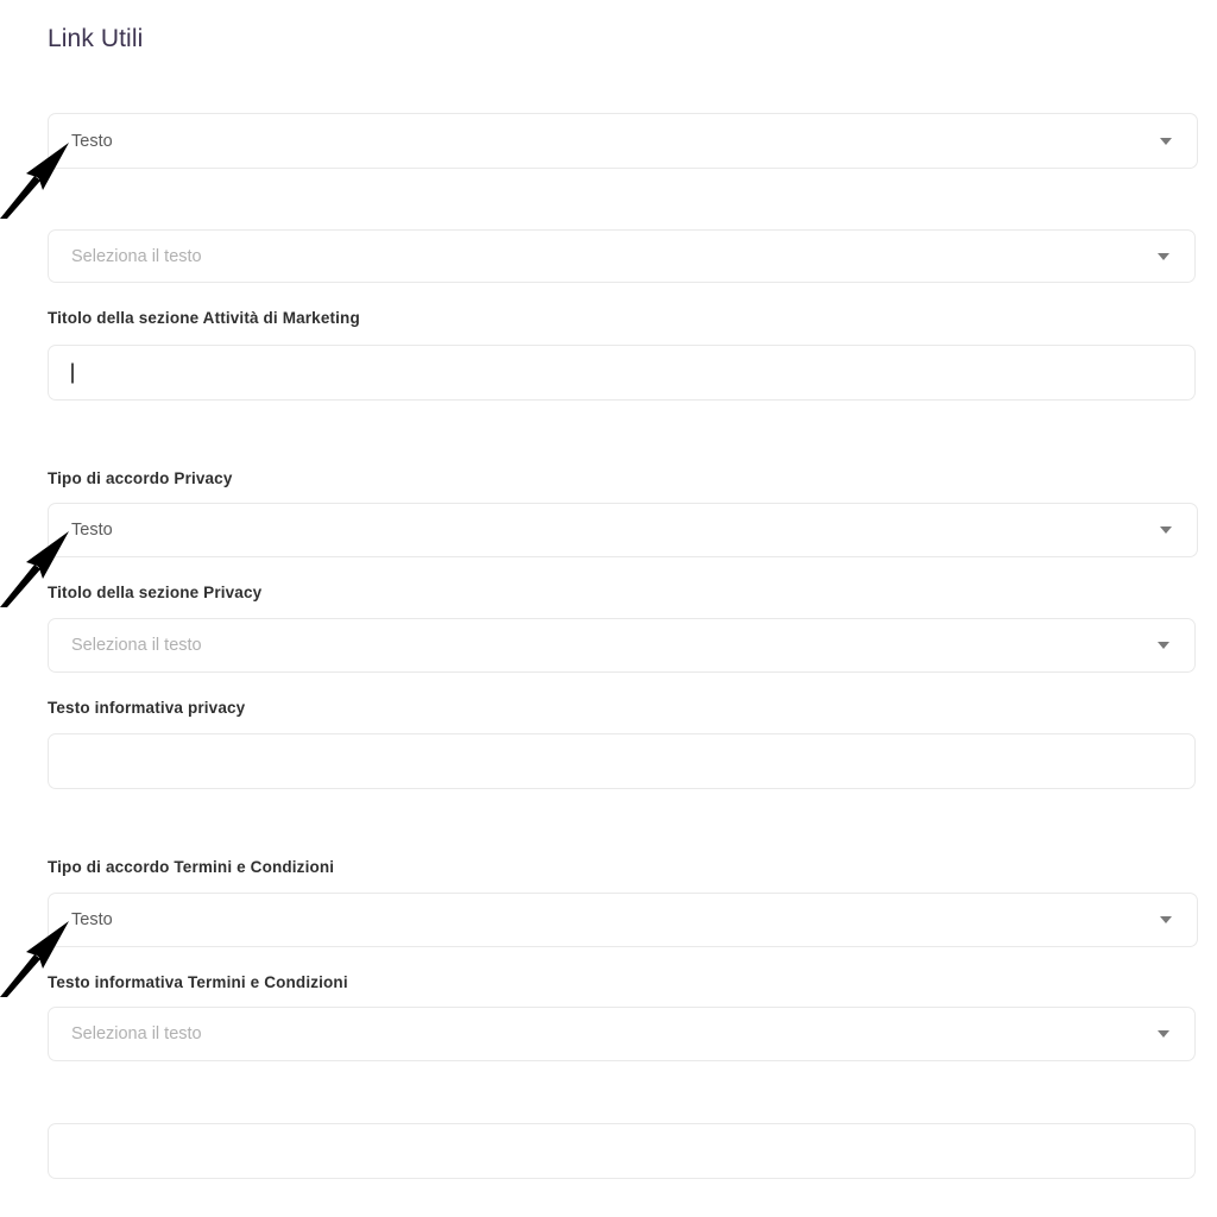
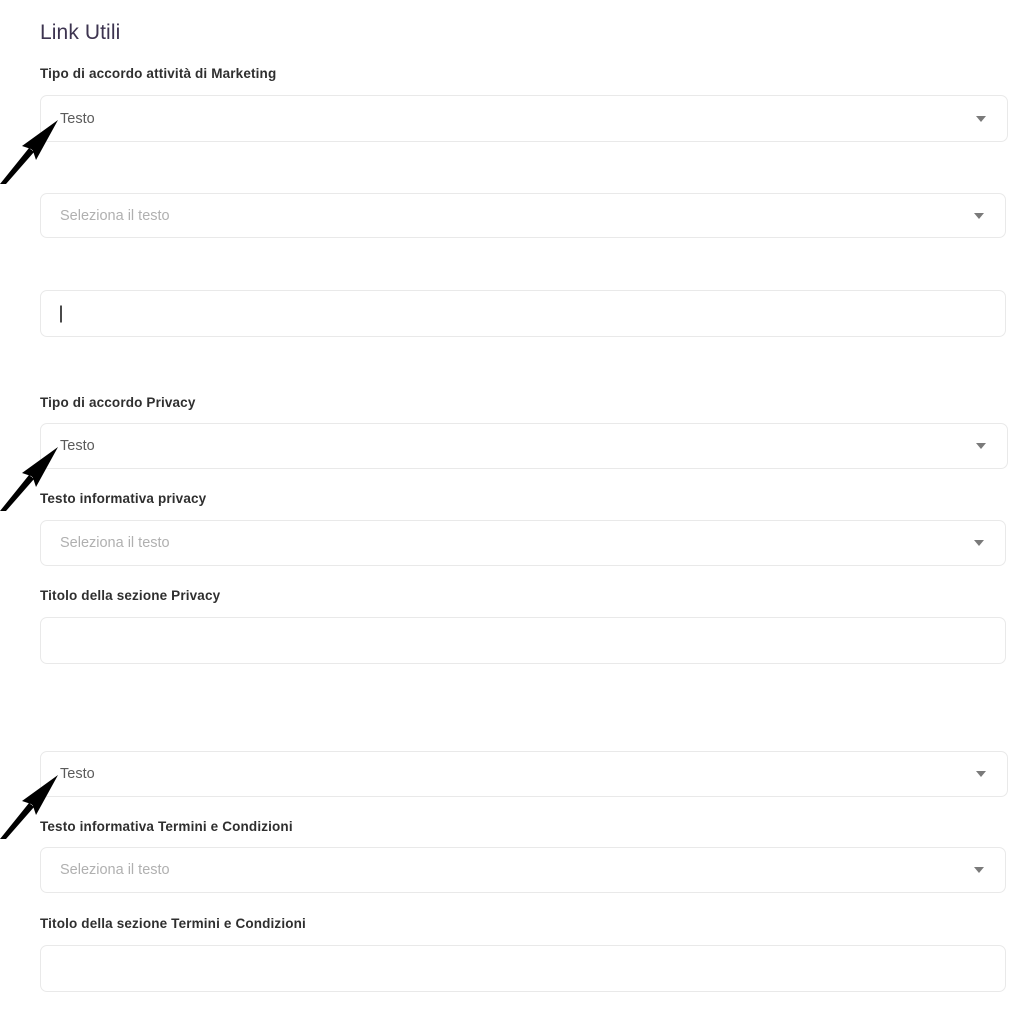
  Link Utili
+ Tipo di accordo attività di Marketing
  Testo
  Seleziona il testo
- Titolo della sezione Attività di Marketing
  Tipo di accordo Privacy
  Testo
- Titolo della sezione Privacy
+ Testo informativa privacy
  Seleziona il testo
- Testo informativa privacy
+ Titolo della sezione Privacy
- Tipo di accordo Termini e Condizioni
  Testo
  Testo informativa Termini e Condizioni
  Seleziona il testo
+ Titolo della sezione Termini e Condizioni
